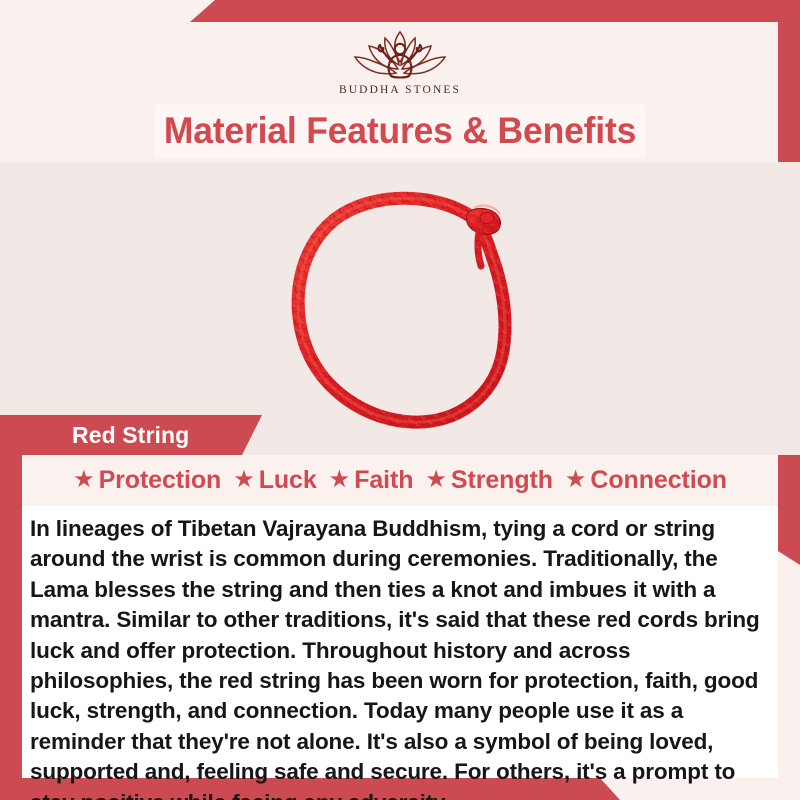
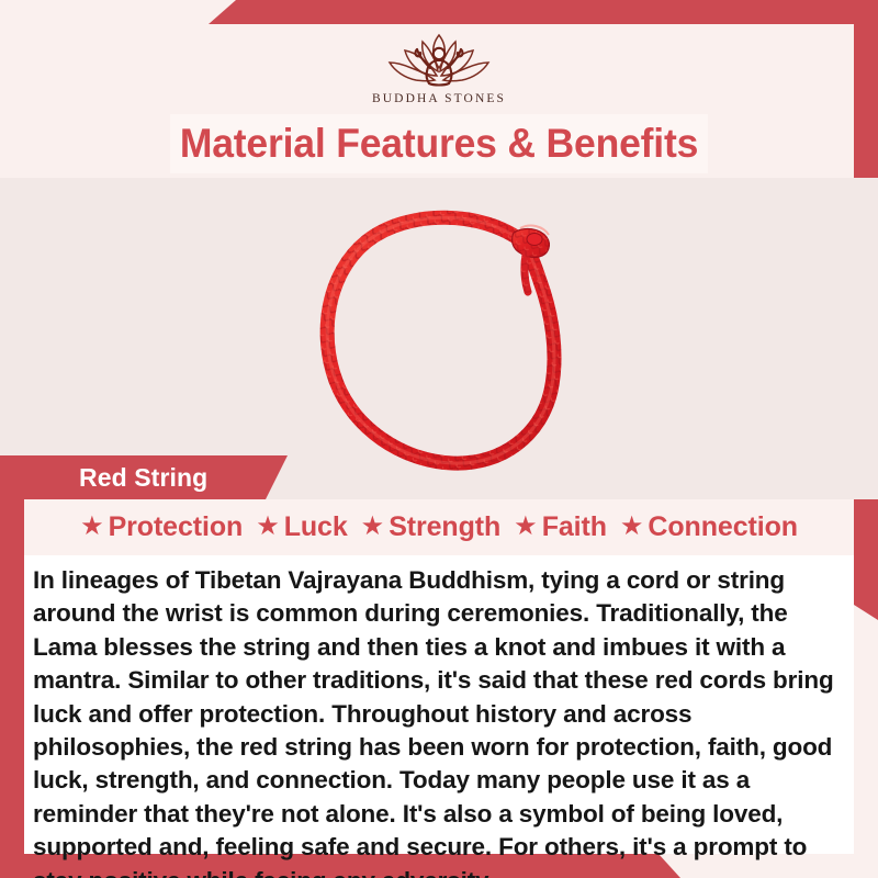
  BUDDHA STONES
  Material Features & Benefits
  Red String
  ★
  Protection
  ★
  Luck
  ★
- Faith
+ Strength
  ★
- Strength
+ Faith
  ★
  Connection
  In lineages of Tibetan Vajrayana Buddhism, tying a cord or string around the wrist is common during ceremonies. Traditionally, the Lama blesses the string and then ties a knot and imbues it with a mantra. Similar to other traditions, it's said that these red cords bring luck and offer protection. Throughout history and across philosophies, the red string has been worn for protection, faith, good luck, strength, and connection. Today many people use it as a reminder that they're not alone. It's also a symbol of being loved, supported and, feeling safe and secure. For others, it's a prompt to
